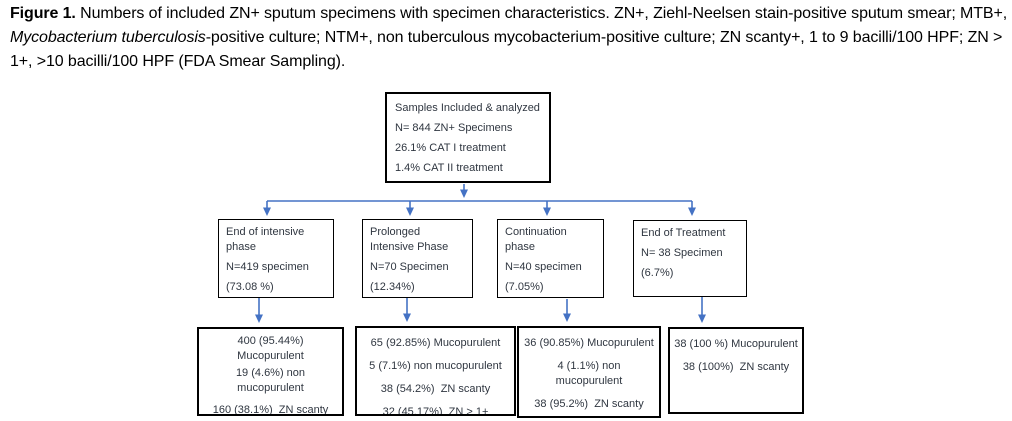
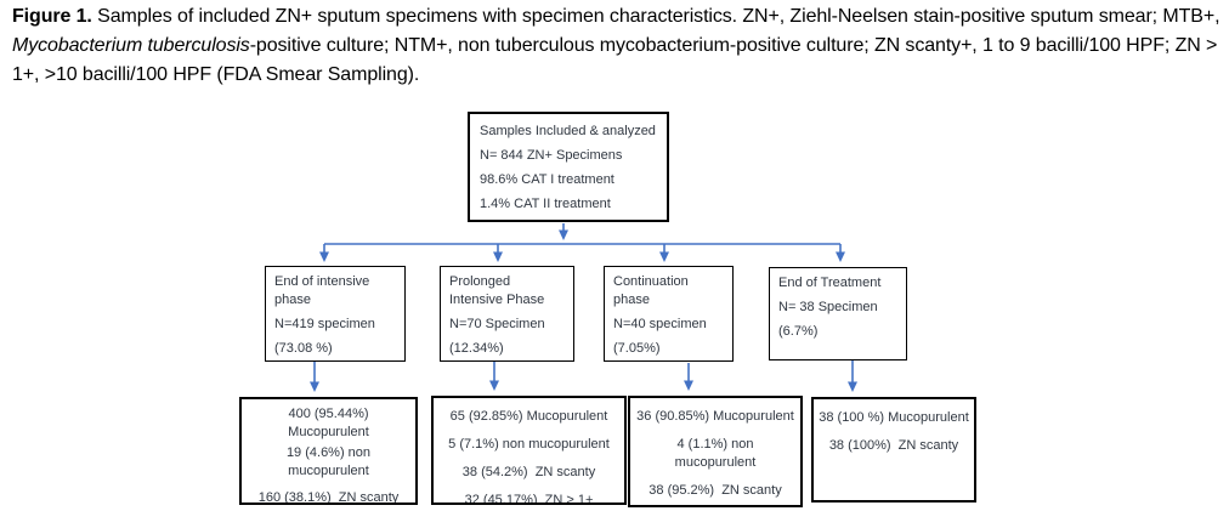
- Figure 1. Numbers of included ZN+ sputum specimens with specimen characteristics. ZN+, Ziehl-Neelsen stain-positive sputum smear; MTB+, Mycobacterium tuberculosis-positive culture; NTM+, non tuberculous mycobacterium-positive culture; ZN scanty+, 1 to 9 bacilli/100 HPF; ZN > 1+, >10 bacilli/100 HPF (FDA Smear Sampling).
+ Figure 1. Samples of included ZN+ sputum specimens with specimen characteristics. ZN+, Ziehl-Neelsen stain-positive sputum smear; MTB+, Mycobacterium tuberculosis-positive culture; NTM+, non tuberculous mycobacterium-positive culture; ZN scanty+, 1 to 9 bacilli/100 HPF; ZN > 1+, >10 bacilli/100 HPF (FDA Smear Sampling).
  Samples Included & analyzed
  N= 844 ZN+ Specimens
- 26.1% CAT I treatment
+ 98.6% CAT I treatment
  1.4% CAT II treatment
  End of intensive phase
  N=419 specimen
  (73.08 %)
  Prolonged Intensive Phase
  N=70 Specimen
  (12.34%)
  Continuation phase
  N=40 specimen
  (7.05%)
  End of Treatment
  N= 38 Specimen
  (6.7%)
  400 (95.44%) Mucopurulent
  19 (4.6%) non mucopurulent
  160 (38.1%) ZN scanty
  65 (92.85%) Mucopurulent
  5 (7.1%) non mucopurulent
  38 (54.2%) ZN scanty
  32 (45.17%) ZN > 1+
  36 (90.85%) Mucopurulent
  4 (1.1%) non mucopurulent
  38 (95.2%) ZN scanty
  38 (100 %) Mucopurulent
  38 (100%) ZN scanty
